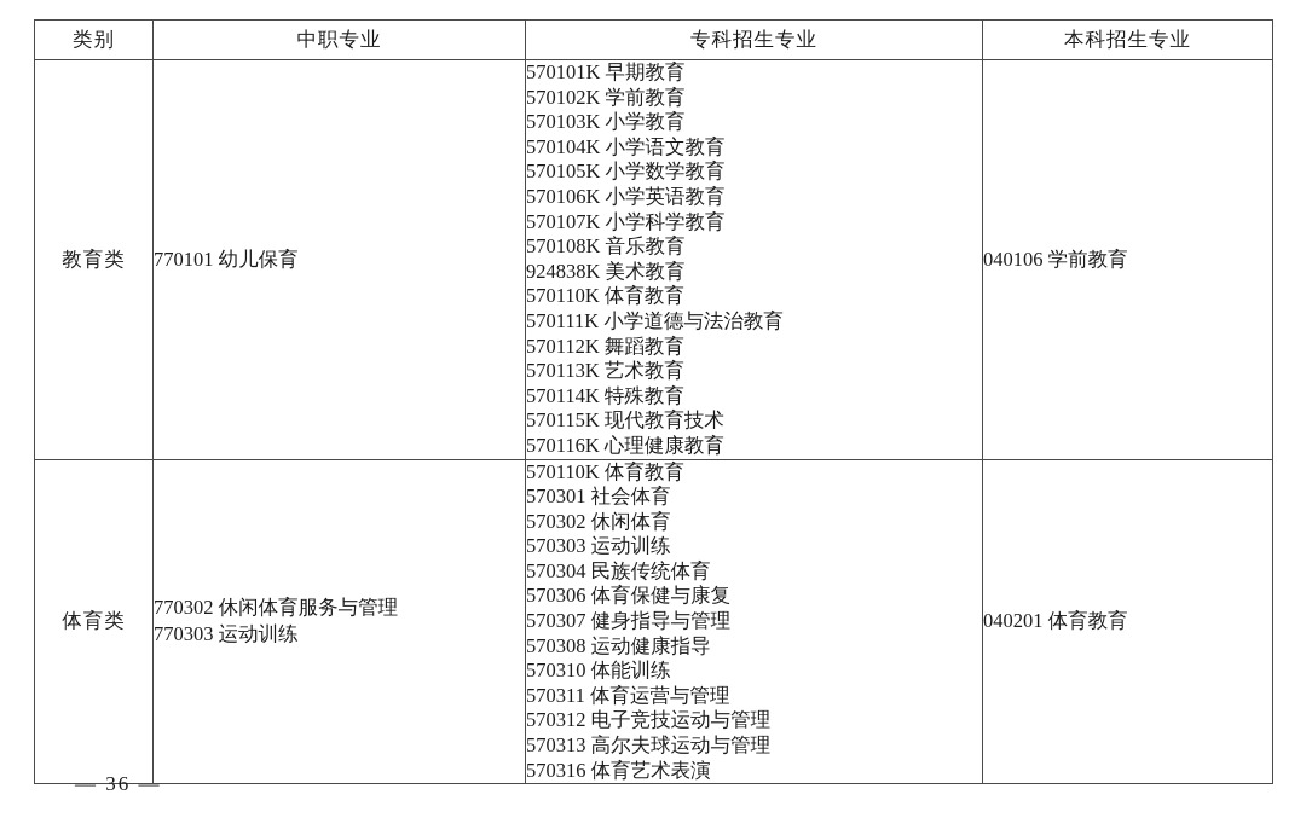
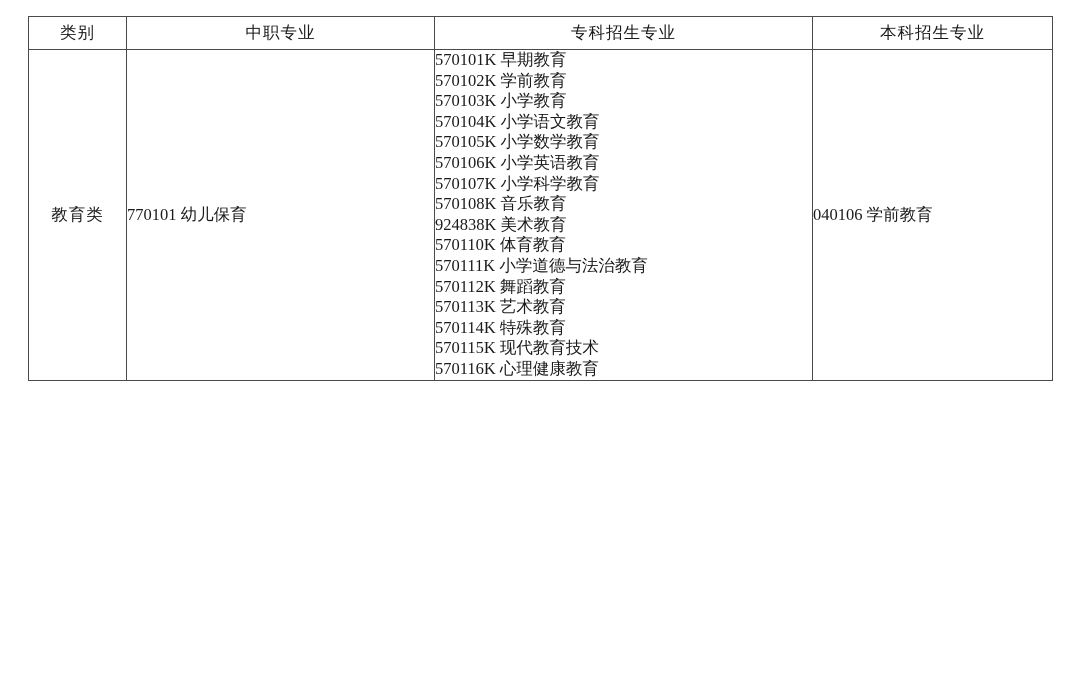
  类别	中职专业	专科招生专业	本科招生专业
  教育类	770101 幼儿保育	570101K 早期教育 570102K 学前教育 570103K 小学教育 570104K 小学语文教育 570105K 小学数学教育 570106K 小学英语教育 570107K 小学科学教育 570108K 音乐教育 924838K 美术教育 570110K 体育教育 570111K 小学道德与法治教育 570112K 舞蹈教育 570113K 艺术教育 570114K 特殊教育 570115K 现代教育技术 570116K 心理健康教育	040106 学前教育
- 体育类	770302 休闲体育服务与管理 770303 运动训练	570110K 体育教育 570301 社会体育 570302 休闲体育 570303 运动训练 570304 民族传统体育 570306 体育保健与康复 570307 健身指导与管理 570308 运动健康指导 570310 体能训练 570311 体育运营与管理 570312 电子竞技运动与管理 570313 高尔夫球运动与管理 570316 体育艺术表演	040201 体育教育
- — 36 —
